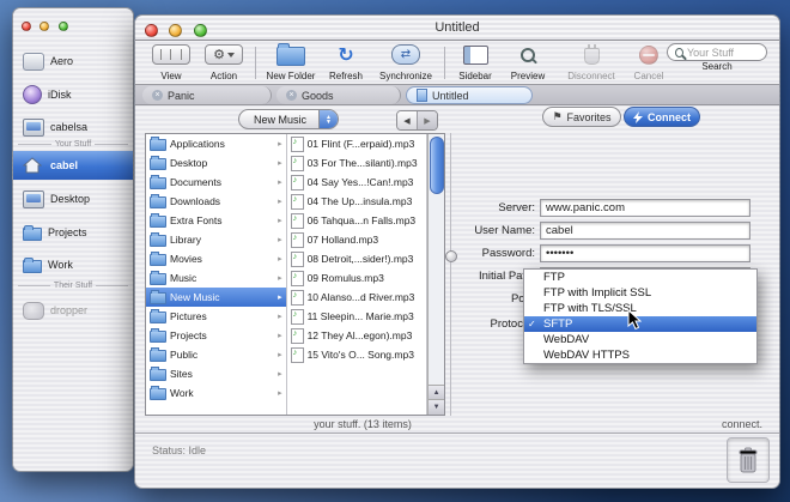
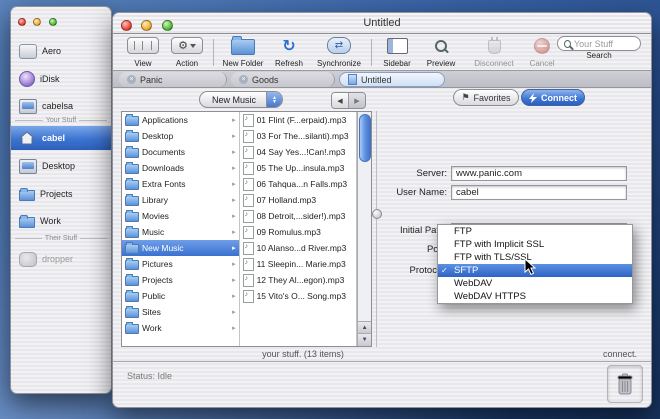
  Aero
  iDisk
  cabelsa
  cabel
  Desktop
  Projects
  Work
  dropper
  Untitled
  View
  ⚙
  Action
  New Folder
  Refresh
  Synchronize
  Sidebar
  Preview
  Disconnect
  Cancel
  Your Stuff
  Search
  Panic
  Goods
  Untitled
  New Music
  Applications
  Desktop
  Documents
  Downloads
  Extra Fonts
  Library
  Movies
  Music
  New Music
  Pictures
  Projects
  Public
  Sites
  Work
  01 Flint (F...erpaid).mp3
  03 For The...silanti).mp3
  04 Say Yes...!Can!.mp3
- 04 The Up...insula.mp3
+ 05 The Up...insula.mp3
  06 Tahqua...n Falls.mp3
  07 Holland.mp3
  08 Detroit,...sider!).mp3
  09 Romulus.mp3
  10 Alanso...d River.mp3
  11 Sleepin... Marie.mp3
  12 They Al...egon).mp3
  15 Vito's O... Song.mp3
  Favorites
  Connect
  Server:
  www.panic.com
  User Name:
  cabel
- Password:
- •••••••
  Initial Pa
  your stuff. (13 items)
  connect.
  Status: Idle
  FTP
  FTP with Implicit SSL
  FTP with TLS/SSL
  SFTP
  WebDAV
  WebDAV HTTPS
